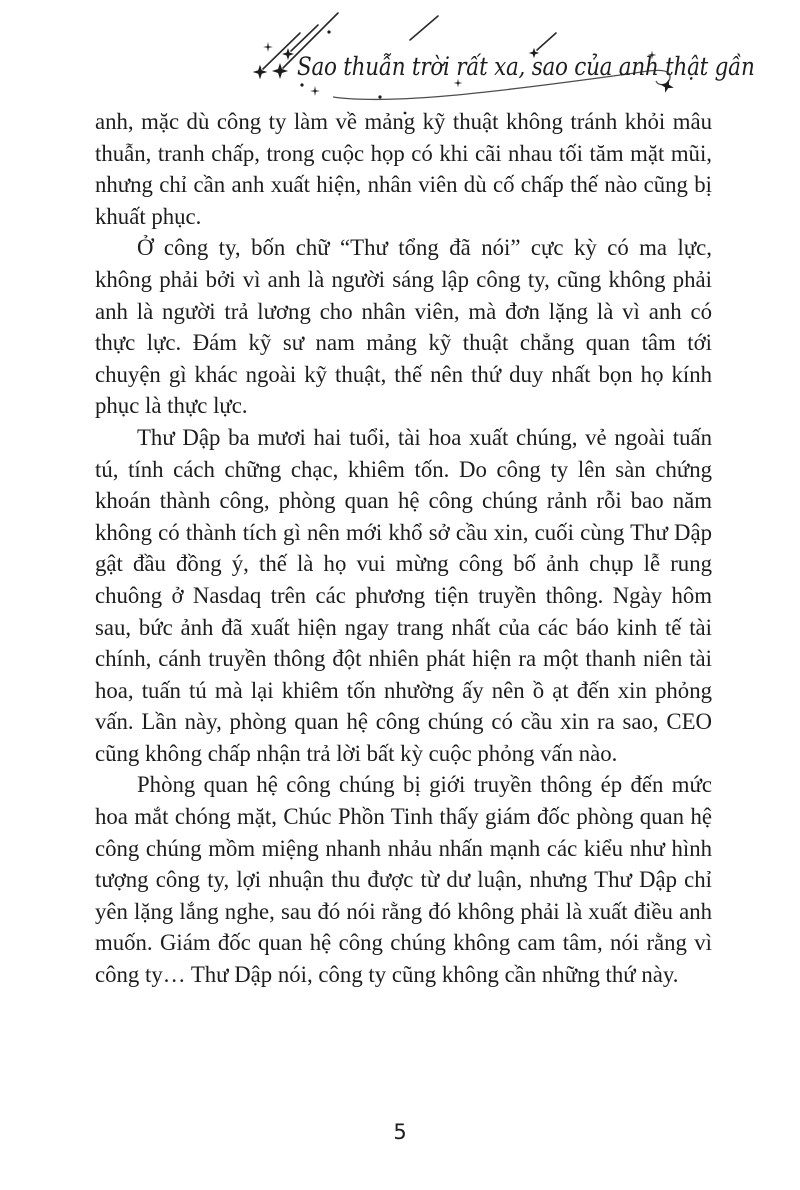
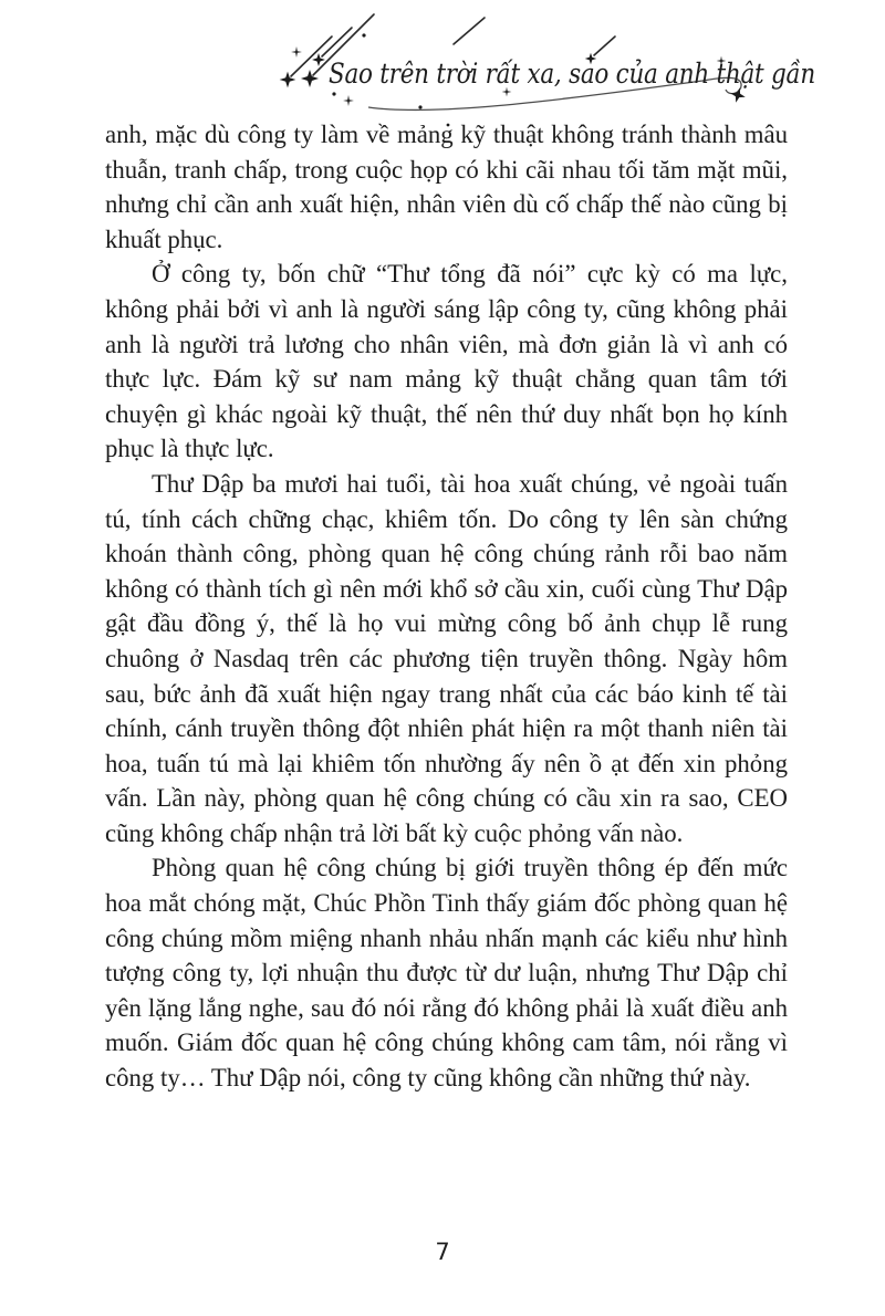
- Sao thuẫn trời rất xa, sao của anh thật gần
+ Sao trên trời rất xa, sao của anh thật gần
- anh, mặc dù công ty làm về mảng kỹ thuật không tránh khỏi mâu thuẫn, tranh chấp, trong cuộc họp có khi cãi nhau tối tăm mặt mũi, nhưng chỉ cần anh xuất hiện, nhân viên dù cố chấp thế nào cũng bị khuất phục.
+ anh, mặc dù công ty làm về mảng kỹ thuật không tránh thành mâu thuẫn, tranh chấp, trong cuộc họp có khi cãi nhau tối tăm mặt mũi, nhưng chỉ cần anh xuất hiện, nhân viên dù cố chấp thế nào cũng bị khuất phục.
- Ở công ty, bốn chữ “Thư tổng đã nói” cực kỳ có ma lực, không phải bởi vì anh là người sáng lập công ty, cũng không phải anh là người trả lương cho nhân viên, mà đơn lặng là vì anh có thực lực. Đám kỹ sư nam mảng kỹ thuật chẳng quan tâm tới chuyện gì khác ngoài kỹ thuật, thế nên thứ duy nhất bọn họ kính phục là thực lực.
+ Ở công ty, bốn chữ “Thư tổng đã nói” cực kỳ có ma lực, không phải bởi vì anh là người sáng lập công ty, cũng không phải anh là người trả lương cho nhân viên, mà đơn giản là vì anh có thực lực. Đám kỹ sư nam mảng kỹ thuật chẳng quan tâm tới chuyện gì khác ngoài kỹ thuật, thế nên thứ duy nhất bọn họ kính phục là thực lực.
  Thư Dập ba mươi hai tuổi, tài hoa xuất chúng, vẻ ngoài tuấn tú, tính cách chững chạc, khiêm tốn. Do công ty lên sàn chứng khoán thành công, phòng quan hệ công chúng rảnh rỗi bao năm không có thành tích gì nên mới khổ sở cầu xin, cuối cùng Thư Dập gật đầu đồng ý, thế là họ vui mừng công bố ảnh chụp lễ rung chuông ở Nasdaq trên các phương tiện truyền thông. Ngày hôm sau, bức ảnh đã xuất hiện ngay trang nhất của các báo kinh tế tài chính, cánh truyền thông đột nhiên phát hiện ra một thanh niên tài hoa, tuấn tú mà lại khiêm tốn nhường ấy nên ồ ạt đến xin phỏng vấn. Lần này, phòng quan hệ công chúng có cầu xin ra sao, CEO cũng không chấp nhận trả lời bất kỳ cuộc phỏng vấn nào.
  Phòng quan hệ công chúng bị giới truyền thông ép đến mức hoa mắt chóng mặt, Chúc Phồn Tinh thấy giám đốc phòng quan hệ công chúng mồm miệng nhanh nhảu nhấn mạnh các kiểu như hình tượng công ty, lợi nhuận thu được từ dư luận, nhưng Thư Dập chỉ yên lặng lắng nghe, sau đó nói rằng đó không phải là xuất điều anh muốn. Giám đốc quan hệ công chúng không cam tâm, nói rằng vì công ty… Thư Dập nói, công ty cũng không cần những thứ này.
- 5
+ 7
